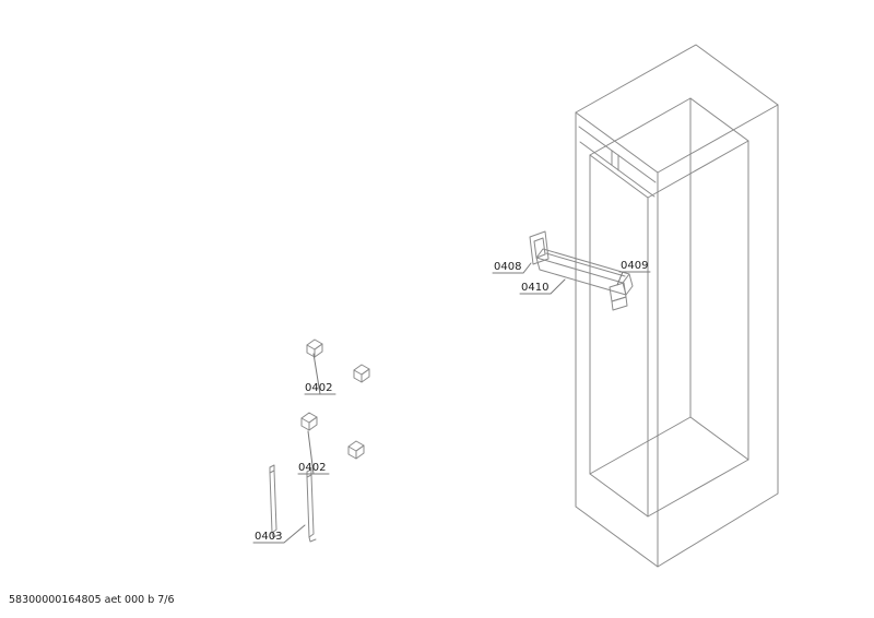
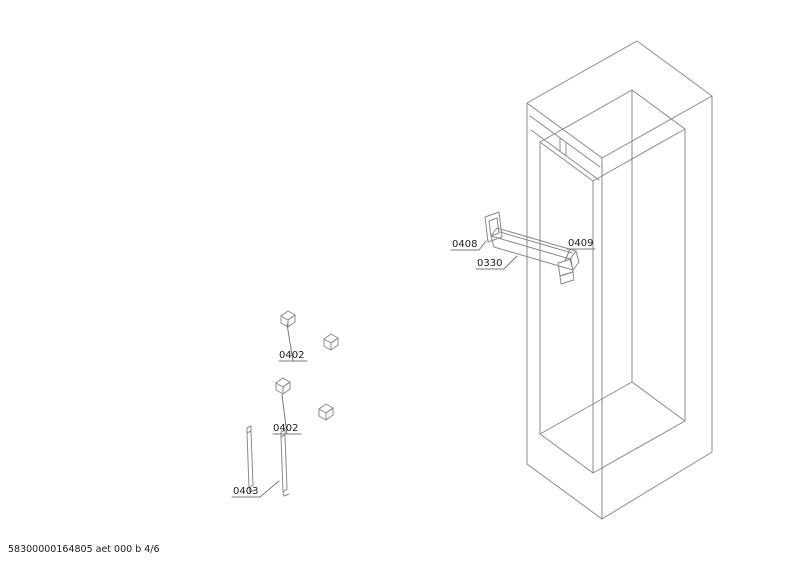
  0408
  0409
- 0410
+ 0330
  0402
  0402
  0403
- 58300000164805 aet 000 b 7/6
+ 58300000164805 aet 000 b 4/6
